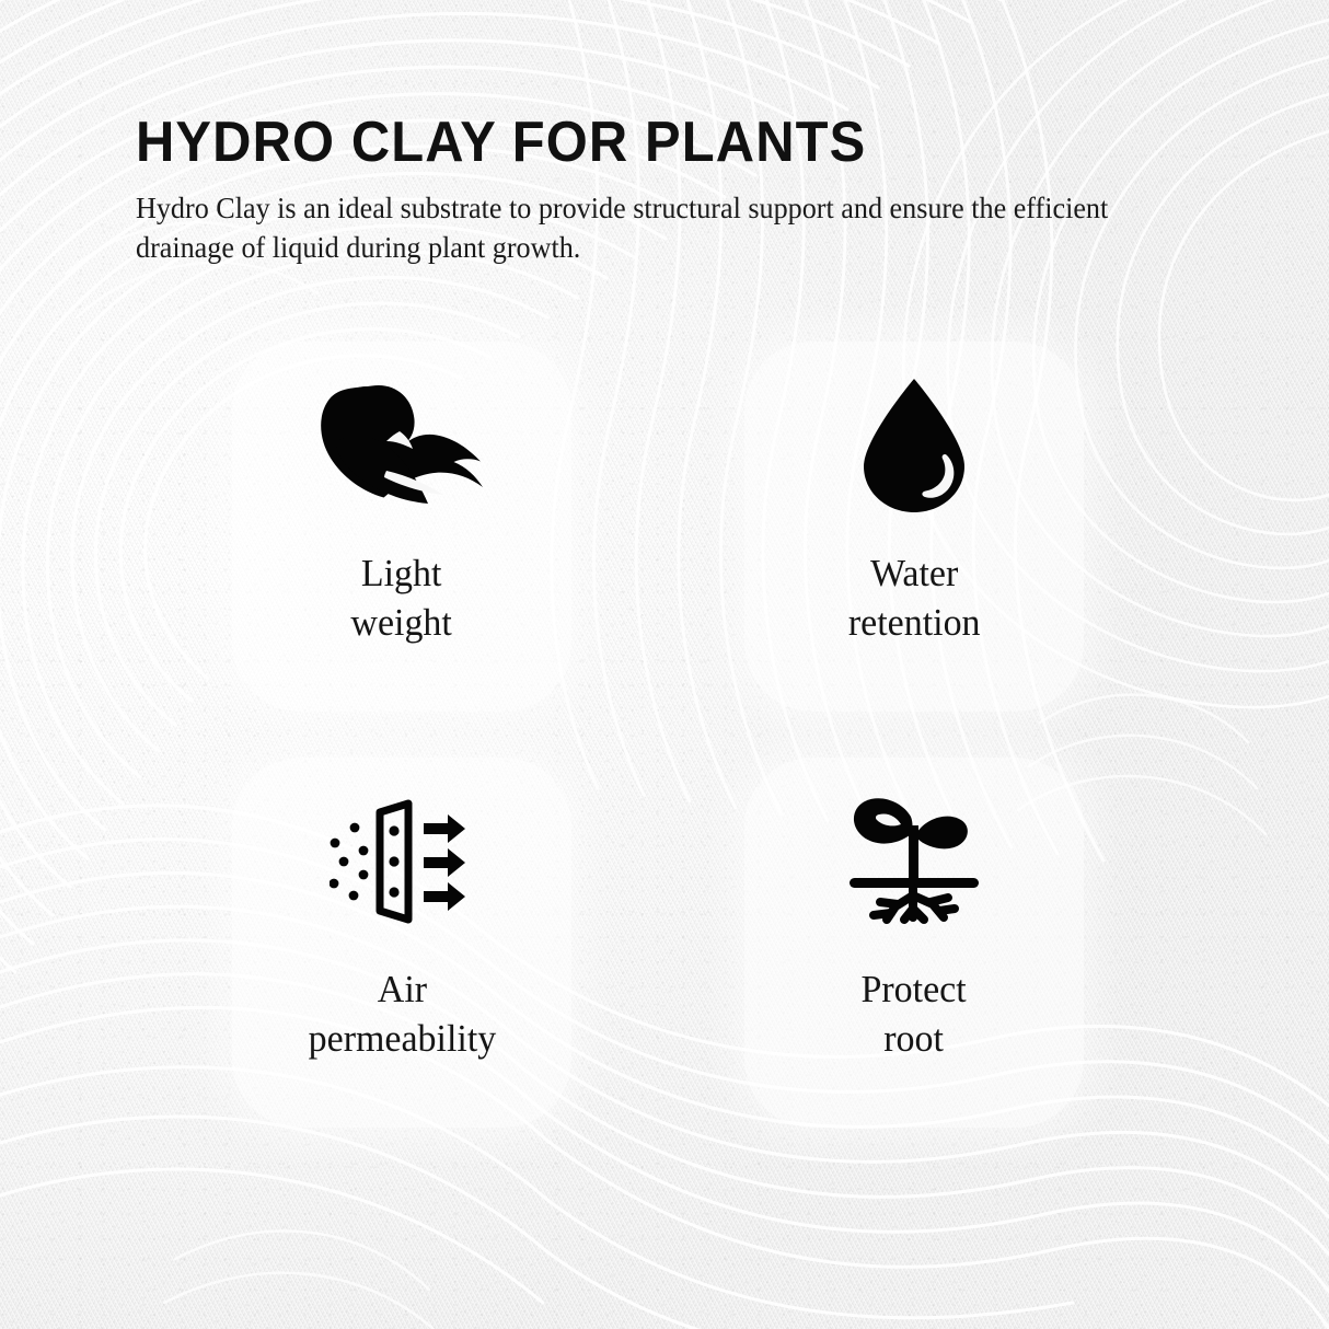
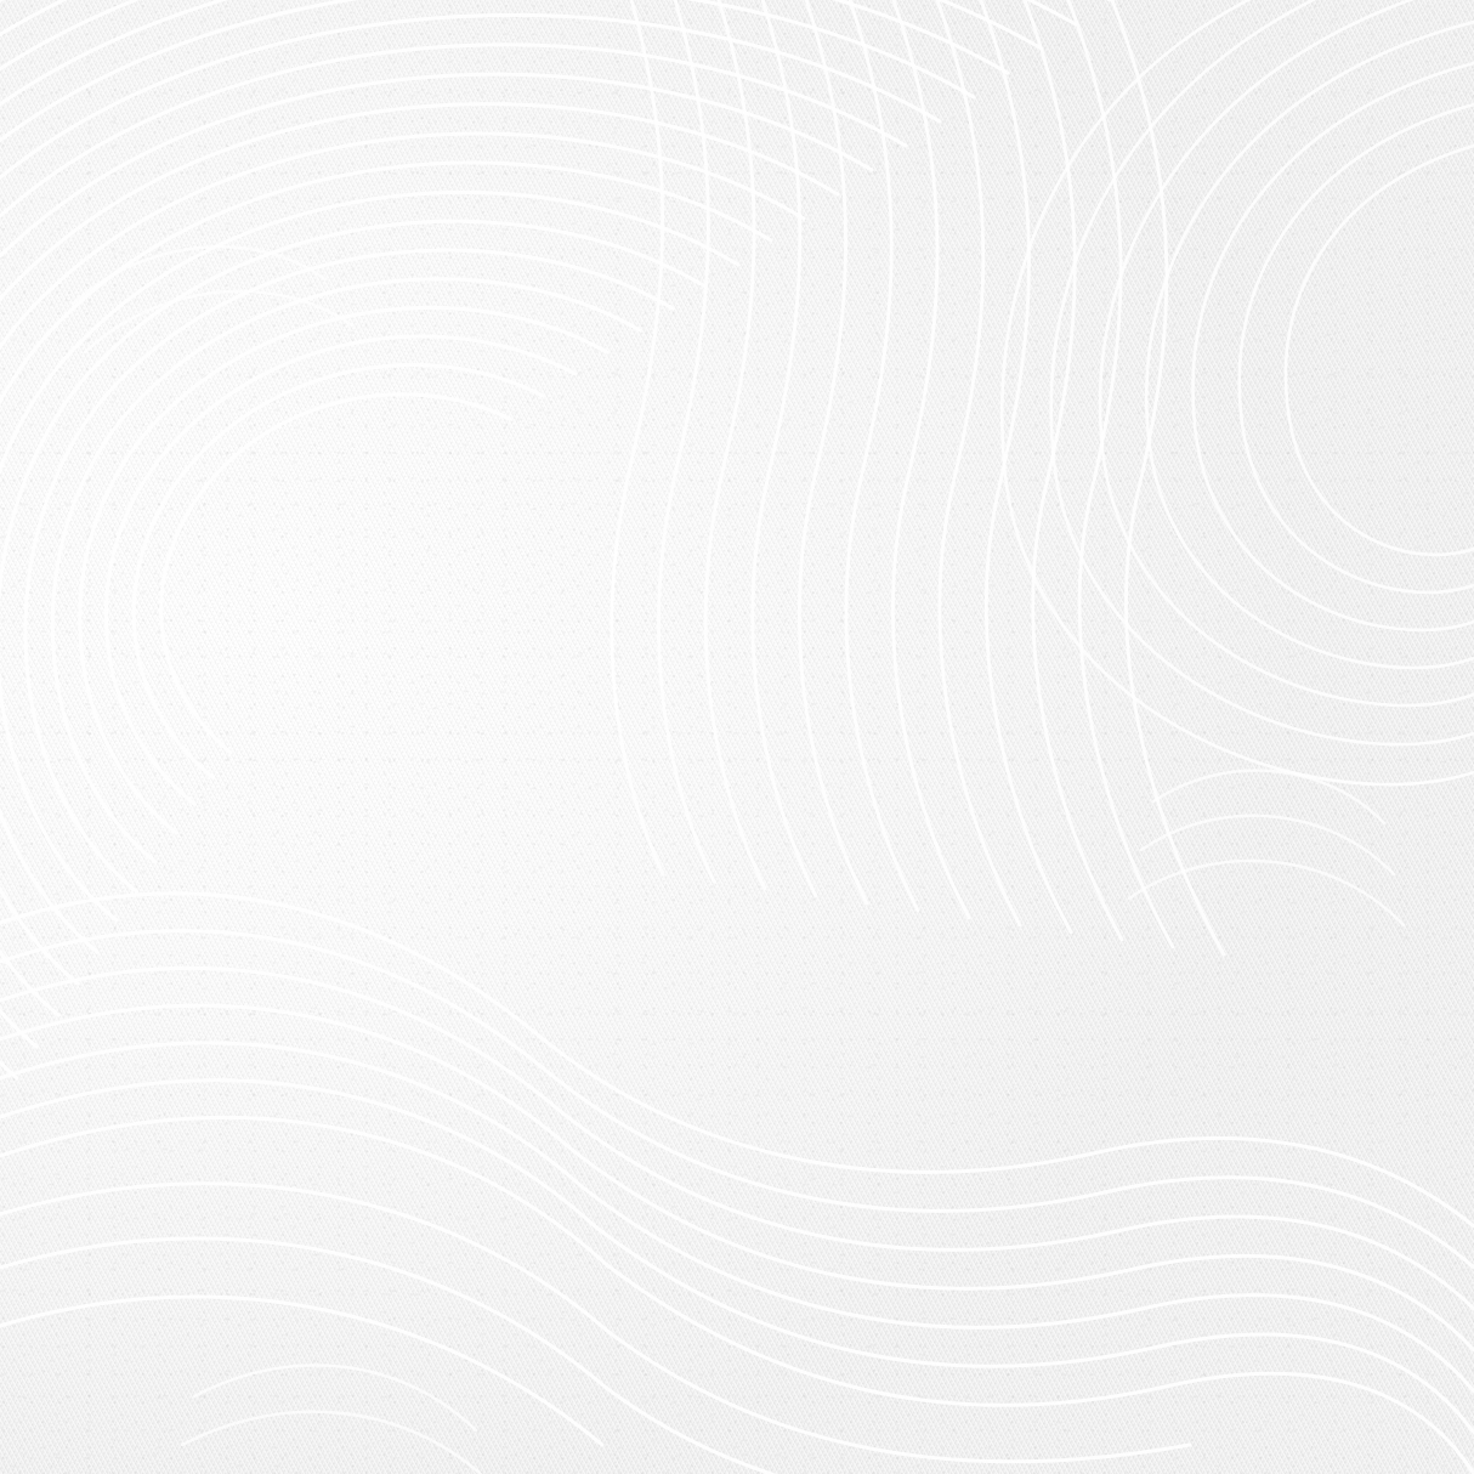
- HYDRO CLAY FOR PLANTS
- Hydro Clay is an ideal substrate to provide structural support and ensure the efficient drainage of liquid during plant growth.
- Light
- weight
- Water
- retention
- Air
- permeability
- Protect
- root
